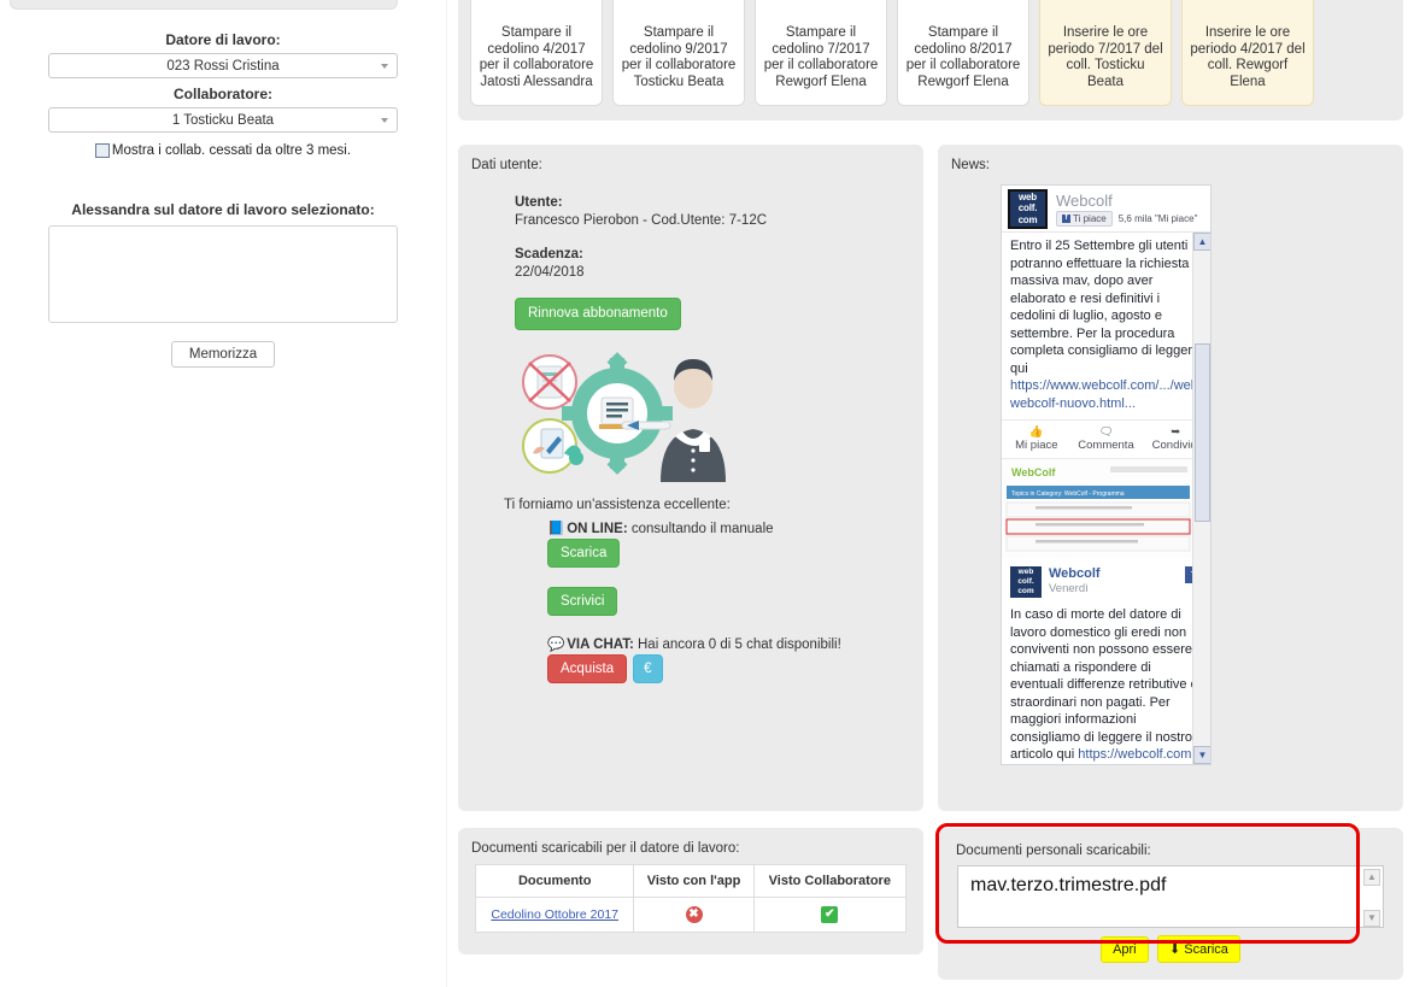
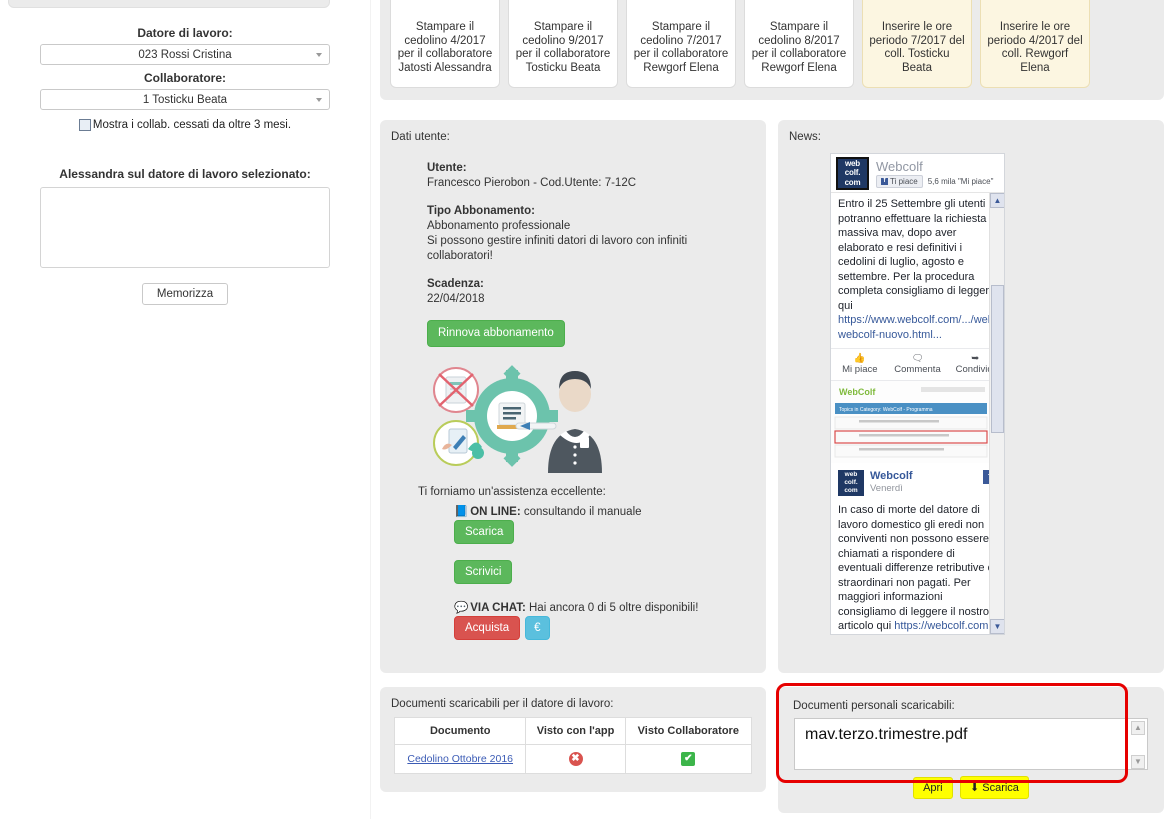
  Datore di lavoro:
  023 Rossi Cristina
  Collaboratore:
  1 Tosticku Beata
  Mostra i collab. cessati da oltre 3 mesi.
  Alessandra sul datore di lavoro selezionato:
  Memorizza
  Stampare il cedolino 4/2017 per il collaboratore Jatosti Alessandra
  Stampare il cedolino 9/2017 per il collaboratore Tosticku Beata
  Stampare il cedolino 7/2017 per il collaboratore Rewgorf Elena
  Stampare il cedolino 8/2017 per il collaboratore Rewgorf Elena
  Inserire le ore periodo 7/2017 del coll. Tosticku Beata
  Inserire le ore periodo 4/2017 del coll. Rewgorf Elena
  Dati utente:
  Utente:
  Francesco Pierobon - Cod.Utente: 7-12C
+ Tipo Abbonamento:
+ Abbonamento professionale
+ Si possono gestire infiniti datori di lavoro con infiniti
+ collaboratori!
  Scadenza:
  22/04/2018
  Rinnova abbonamento
  Ti forniamo un'assistenza eccellente:
  📘 ON LINE: consultando il manuale
  Scarica
  Scrivici
- 💬 VIA CHAT: Hai ancora 0 di 5 chat disponibili!
+ 💬 VIA CHAT: Hai ancora 0 di 5 oltre disponibili!
  Acquista
  €
  News:
  web
  colf.
  com
  Webcolf
  Ti piace
  5,6 mila "Mi piace"
  Entro il 25 Settembre gli utenti potranno effettuare la richiesta massiva mav, dopo aver elaborato e resi definitivi i cedolini di luglio, agosto e settembre. Per la procedura completa consigliamo di legger qui https://www.webcolf.com/.../wewebcolf-nuovo.html...
  👍
  Mi piace
  🗨
  Commenta
  ➥
  Condivi
  WebColf
  Webcolf
  Venerdì
  In caso di morte del datore di lavoro domestico gli eredi non conviventi non possono essere chiamati a rispondere di eventuali differenze retributive straordinari non pagati. Per maggiori informazioni consigliamo di leggere il nostro articolo qui https://webcolf.com
  ▲
  ▼
  Documenti scaricabili per il datore di lavoro:
  Documento	Visto con l'app	Visto Collaboratore
- Cedolino Ottobre 2017	✖	✔
+ Cedolino Ottobre 2016	✖	✔
  Documenti personali scaricabili:
  mav.terzo.trimestre.pdf
  ▲
  ▼
  Apri ⬇ Scarica
